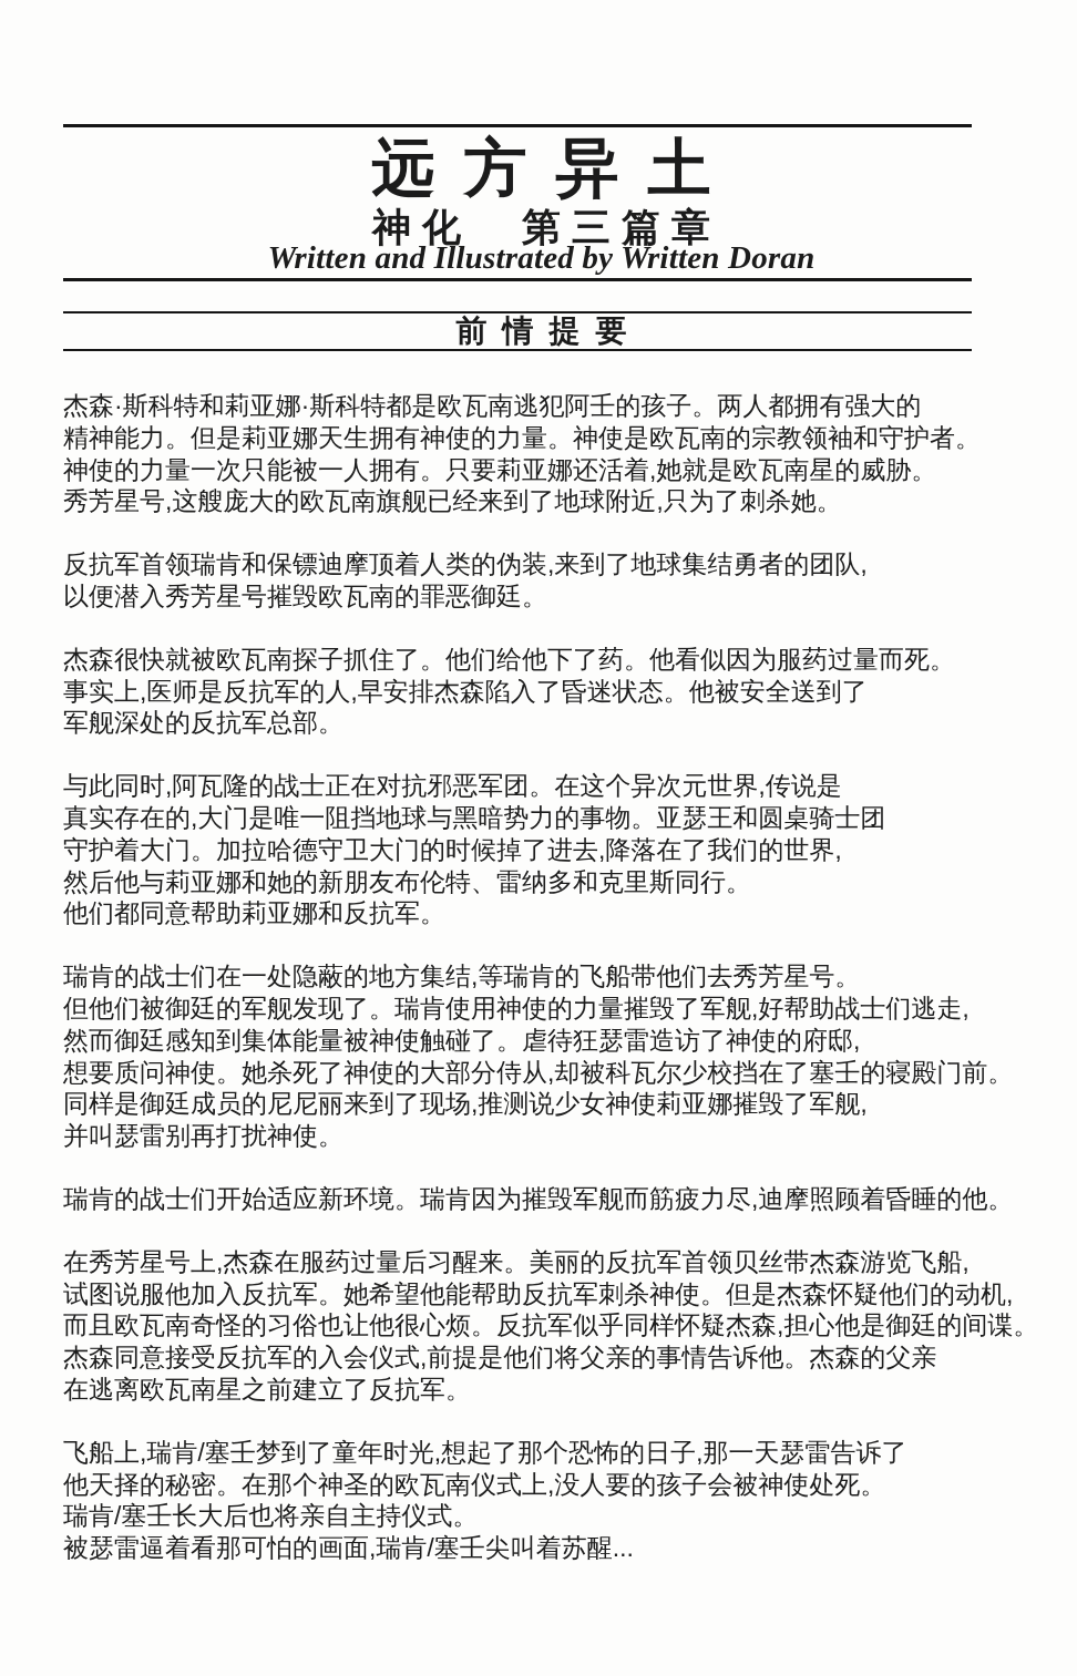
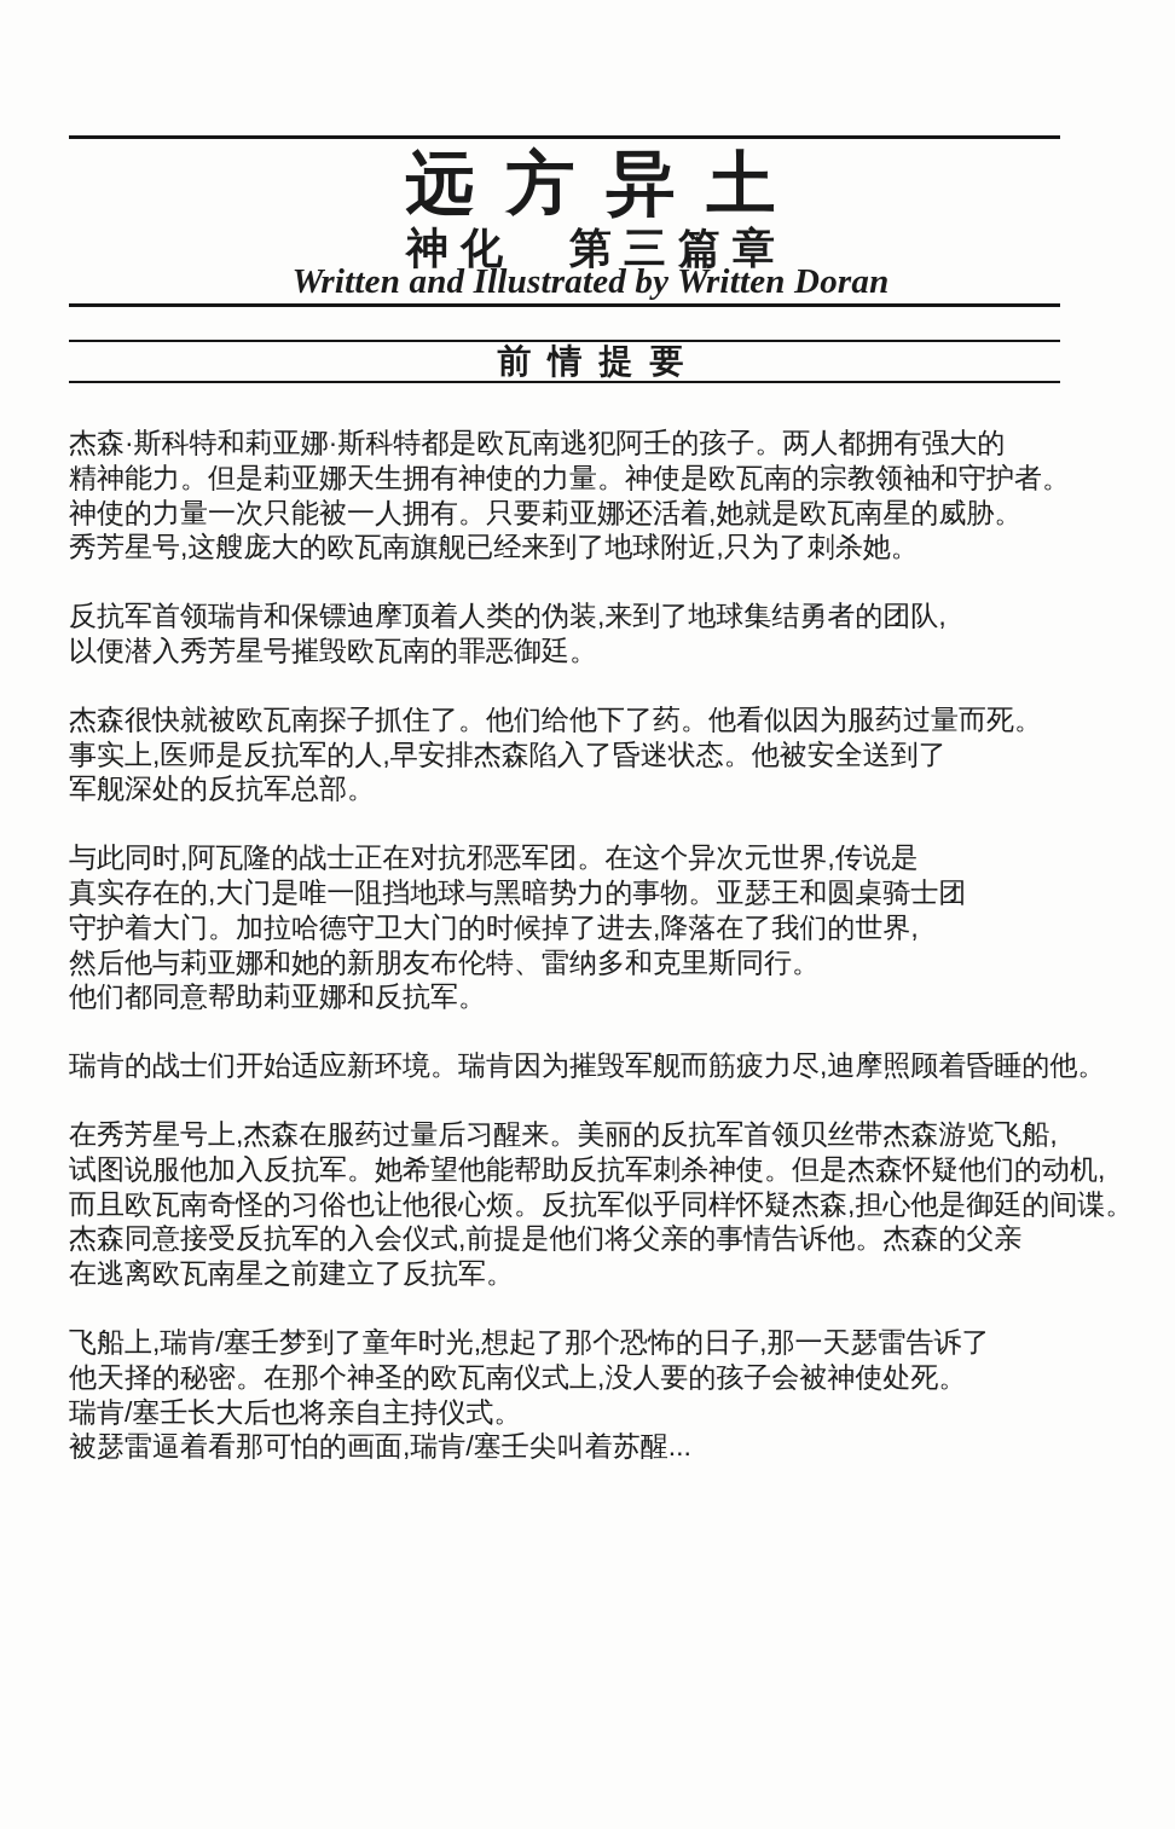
  远方异土
  神化 第三篇章
  Written and Illustrated by Written Doran
  前情提要
  杰森·斯科特和莉亚娜·斯科特都是欧瓦南逃犯阿壬的孩子。两人都拥有强大的
  精神能力。但是莉亚娜天生拥有神使的力量。神使是欧瓦南的宗教领袖和守护者。
  神使的力量一次只能被一人拥有。只要莉亚娜还活着,她就是欧瓦南星的威胁。
  秀芳星号,这艘庞大的欧瓦南旗舰已经来到了地球附近,只为了刺杀她。
  反抗军首领瑞肯和保镖迪摩顶着人类的伪装,来到了地球集结勇者的团队,
  以便潜入秀芳星号摧毁欧瓦南的罪恶御廷。
  杰森很快就被欧瓦南探子抓住了。他们给他下了药。他看似因为服药过量而死。
  事实上,医师是反抗军的人,早安排杰森陷入了昏迷状态。他被安全送到了
  军舰深处的反抗军总部。
  与此同时,阿瓦隆的战士正在对抗邪恶军团。在这个异次元世界,传说是
  真实存在的,大门是唯一阻挡地球与黑暗势力的事物。亚瑟王和圆桌骑士团
  守护着大门。加拉哈德守卫大门的时候掉了进去,降落在了我们的世界,
  然后他与莉亚娜和她的新朋友布伦特、雷纳多和克里斯同行。
  他们都同意帮助莉亚娜和反抗军。
- 瑞肯的战士们在一处隐蔽的地方集结,等瑞肯的飞船带他们去秀芳星号。
- 但他们被御廷的军舰发现了。瑞肯使用神使的力量摧毁了军舰,好帮助战士们逃走,
- 然而御廷感知到集体能量被神使触碰了。虐待狂瑟雷造访了神使的府邸,
- 想要质问神使。她杀死了神使的大部分侍从,却被科瓦尔少校挡在了塞壬的寝殿门前。
- 同样是御廷成员的尼尼丽来到了现场,推测说少女神使莉亚娜摧毁了军舰,
- 并叫瑟雷别再打扰神使。
  瑞肯的战士们开始适应新环境。瑞肯因为摧毁军舰而筋疲力尽,迪摩照顾着昏睡的他。
  在秀芳星号上,杰森在服药过量后习醒来。美丽的反抗军首领贝丝带杰森游览飞船,
  试图说服他加入反抗军。她希望他能帮助反抗军刺杀神使。但是杰森怀疑他们的动机,
  而且欧瓦南奇怪的习俗也让他很心烦。反抗军似乎同样怀疑杰森,担心他是御廷的间谍。
  杰森同意接受反抗军的入会仪式,前提是他们将父亲的事情告诉他。杰森的父亲
  在逃离欧瓦南星之前建立了反抗军。
  飞船上,瑞肯/塞壬梦到了童年时光,想起了那个恐怖的日子,那一天瑟雷告诉了
  他天择的秘密。在那个神圣的欧瓦南仪式上,没人要的孩子会被神使处死。
  瑞肯/塞壬长大后也将亲自主持仪式。
  被瑟雷逼着看那可怕的画面,瑞肯/塞壬尖叫着苏醒...
